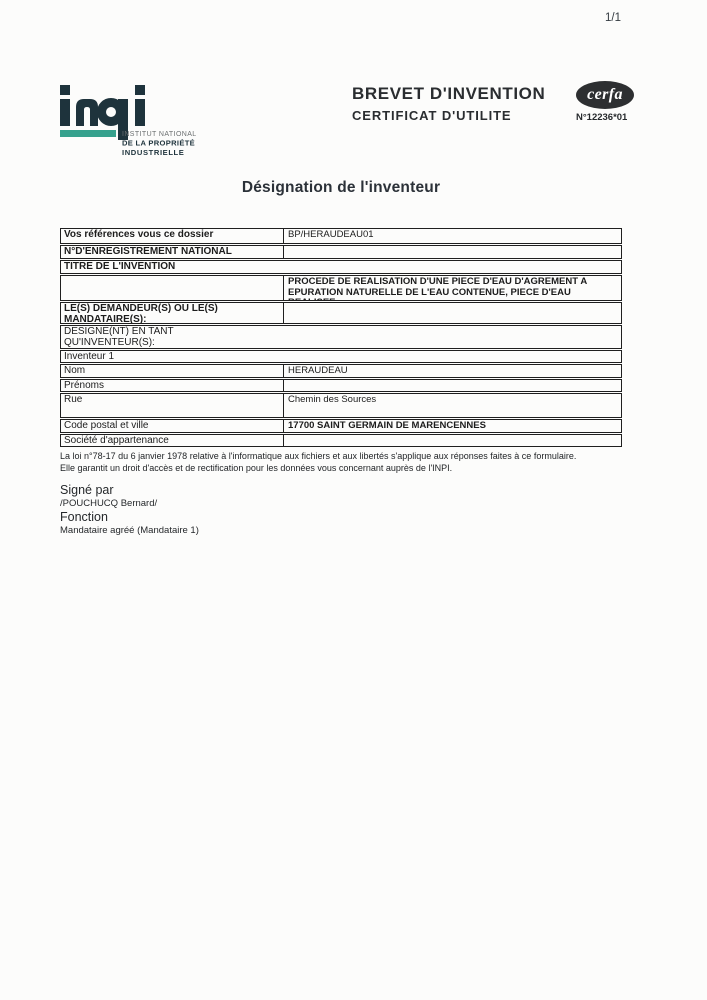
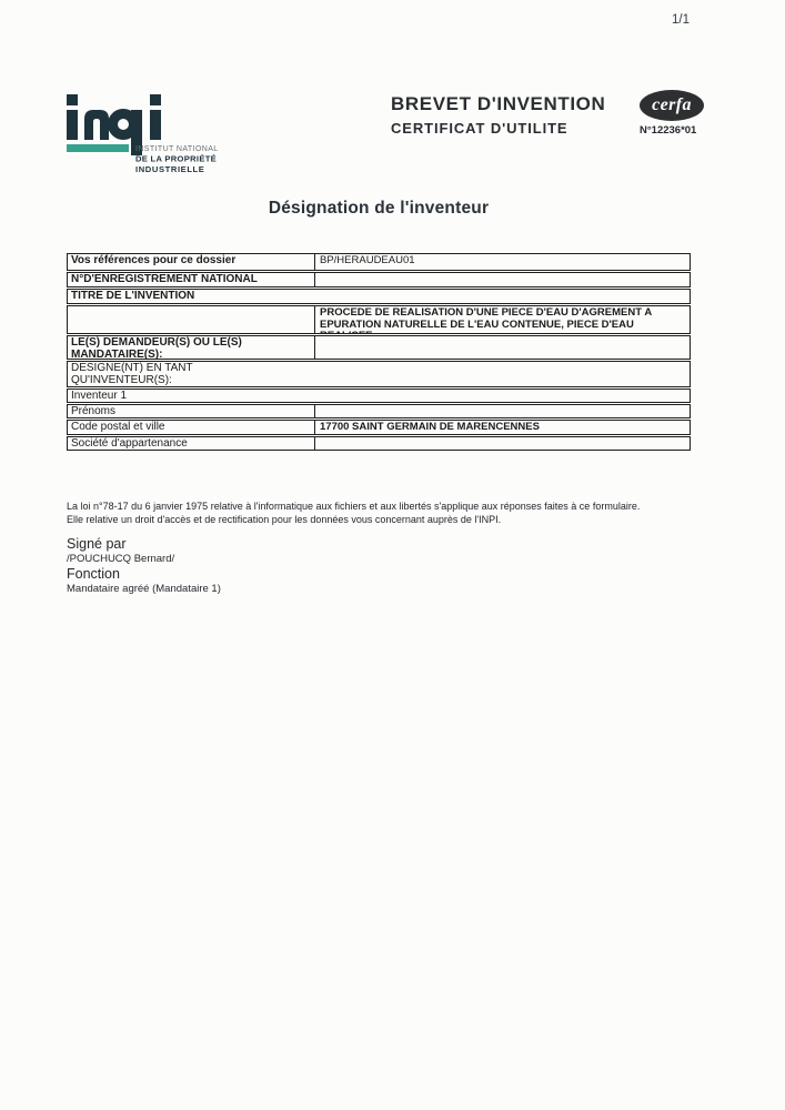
  1/1
  DE LA PROPRIÉTÉ
  INDUSTRIELLE
  BREVET D'INVENTION
  CERTIFICAT D'UTILITE
  cerfa
  N°12236*01
  Désignation de l'inventeur
- Vos références vous ce dossier
+ Vos références pour ce dossier
  BP/HERAUDEAU01
  N°D'ENREGISTREMENT NATIONAL
  TITRE DE L'INVENTION
  PROCEDE DE REALISATION D'UNE PIECE D'EAU D'AGREMENT A
  EPURATION NATURELLE DE L'EAU CONTENUE, PIECE D'EAU
  LE(S) DEMANDEUR(S) OU LE(S)
  MANDATAIRE(S):
  DESIGNE(NT) EN TANT
  QU'INVENTEUR(S):
  Inventeur 1
- Nom
- HERAUDEAU
  Prénoms
- Rue
- Chemin des Sources
  Code postal et ville
  17700 SAINT GERMAIN DE MARENCENNES
  Société d'appartenance
- La loi n°78-17 du 6 janvier 1978 relative à l'informatique aux fichiers et aux libertés s'applique aux réponses faites à ce formulaire.
+ La loi n°78-17 du 6 janvier 1975 relative à l'informatique aux fichiers et aux libertés s'applique aux réponses faites à ce formulaire.
- Elle garantit un droit d'accès et de rectification pour les données vous concernant auprès de l'INPI.
+ Elle relative un droit d'accès et de rectification pour les données vous concernant auprès de l'INPI.
  Signé par
  /POUCHUCQ Bernard/
  Fonction
  Mandataire agréé (Mandataire 1)
